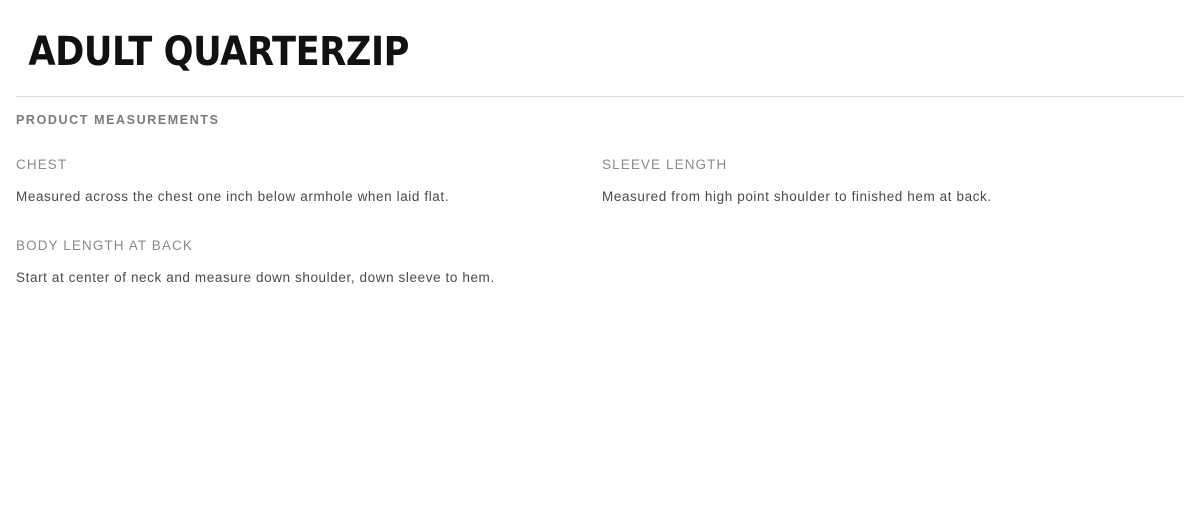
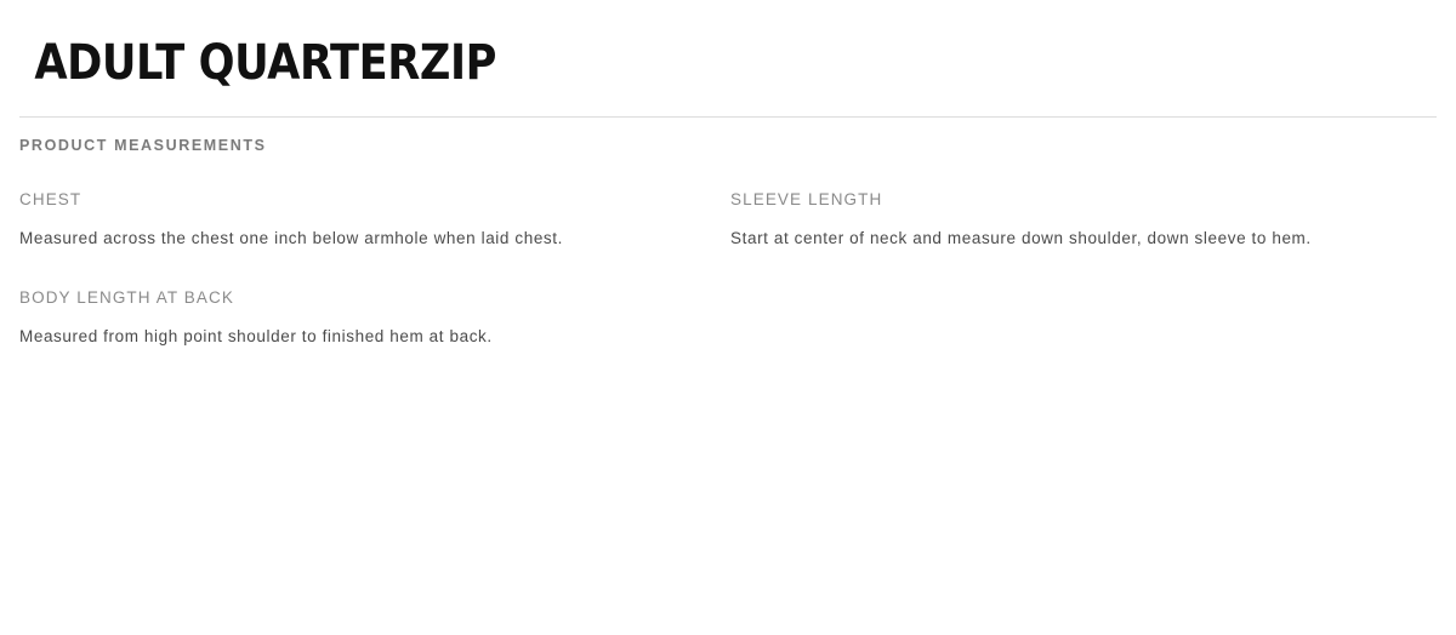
  ADULT QUARTERZIP
  PRODUCT MEASUREMENTS
  CHEST
- Measured across the chest one inch below armhole when laid flat.
+ Measured across the chest one inch below armhole when laid chest.
  SLEEVE LENGTH
- Measured from high point shoulder to finished hem at back.
+ Start at center of neck and measure down shoulder, down sleeve to hem.
  BODY LENGTH AT BACK
- Start at center of neck and measure down shoulder, down sleeve to hem.
+ Measured from high point shoulder to finished hem at back.
